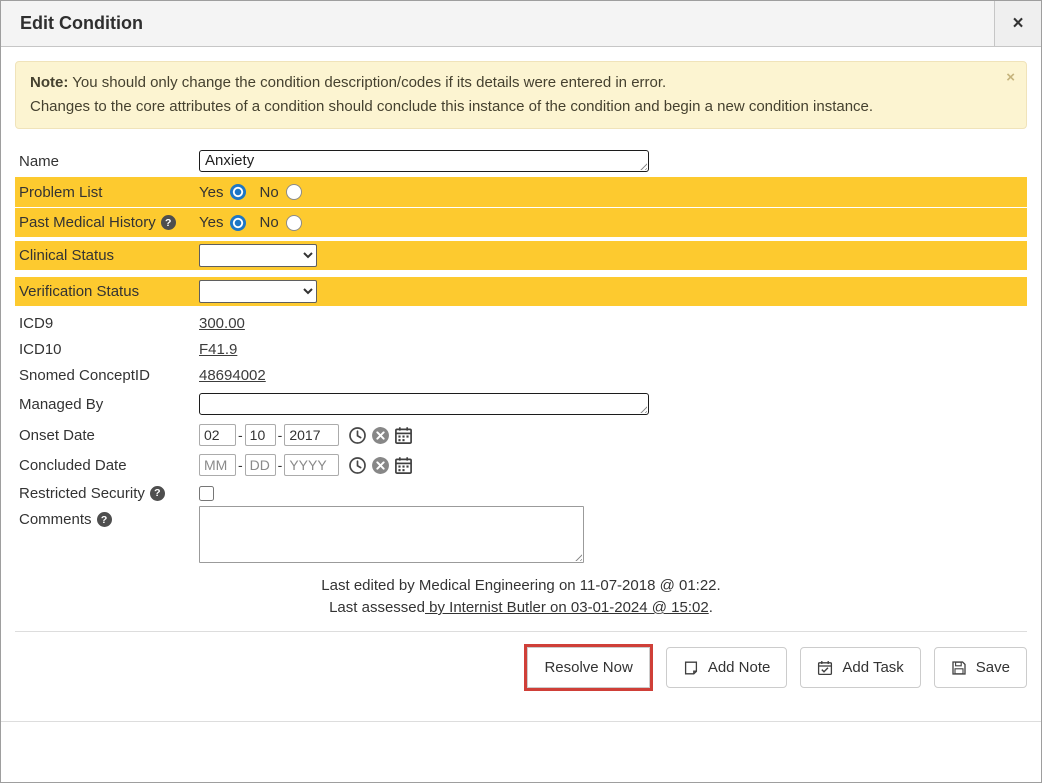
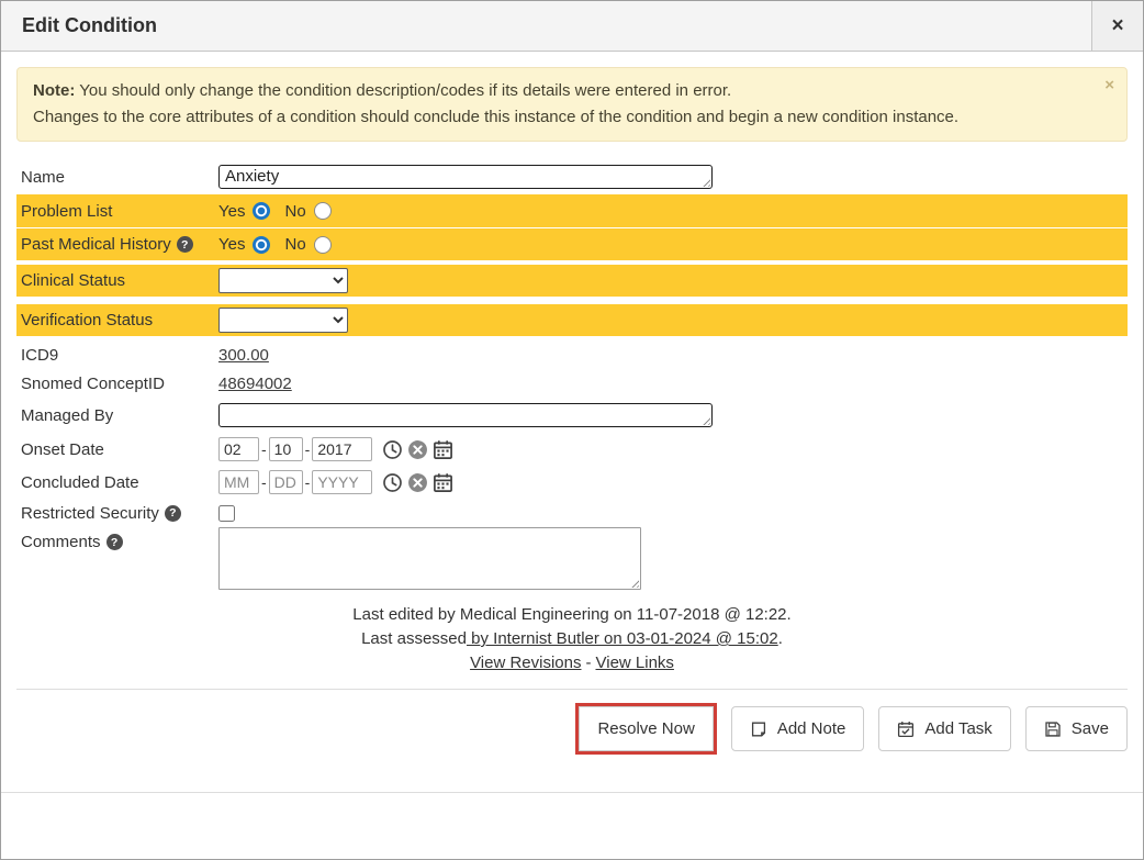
  Edit Condition
  ×
  Note: You should only change the condition description/codes if its details were entered in error.
  Changes to the core attributes of a condition should conclude this instance of the condition and begin a new condition instance.
  ×
  Name
  Anxiety
  Problem List
  Yes
  No
  Past Medical History
  ?
  Yes
  No
  Clinical Status
  Verification Status
  ICD9
  300.00
- ICD10
- F41.9
  Snomed ConceptID
  48694002
  Managed By
  Onset Date
  02
  -
  10
  -
  2017
  Concluded Date
  MM
  -
  DD
  -
  YYYY
  Restricted Security
  ?
  Comments
  ?
- Last edited by Medical Engineering on 11-07-2018 @ 01:22.
+ Last edited by Medical Engineering on 11-07-2018 @ 12:22.
  Last assessed by Internist Butler on 03-01-2024 @ 15:02.
+ View Revisions - View Links
  Resolve Now
  Add Note
  Add Task
  Save
